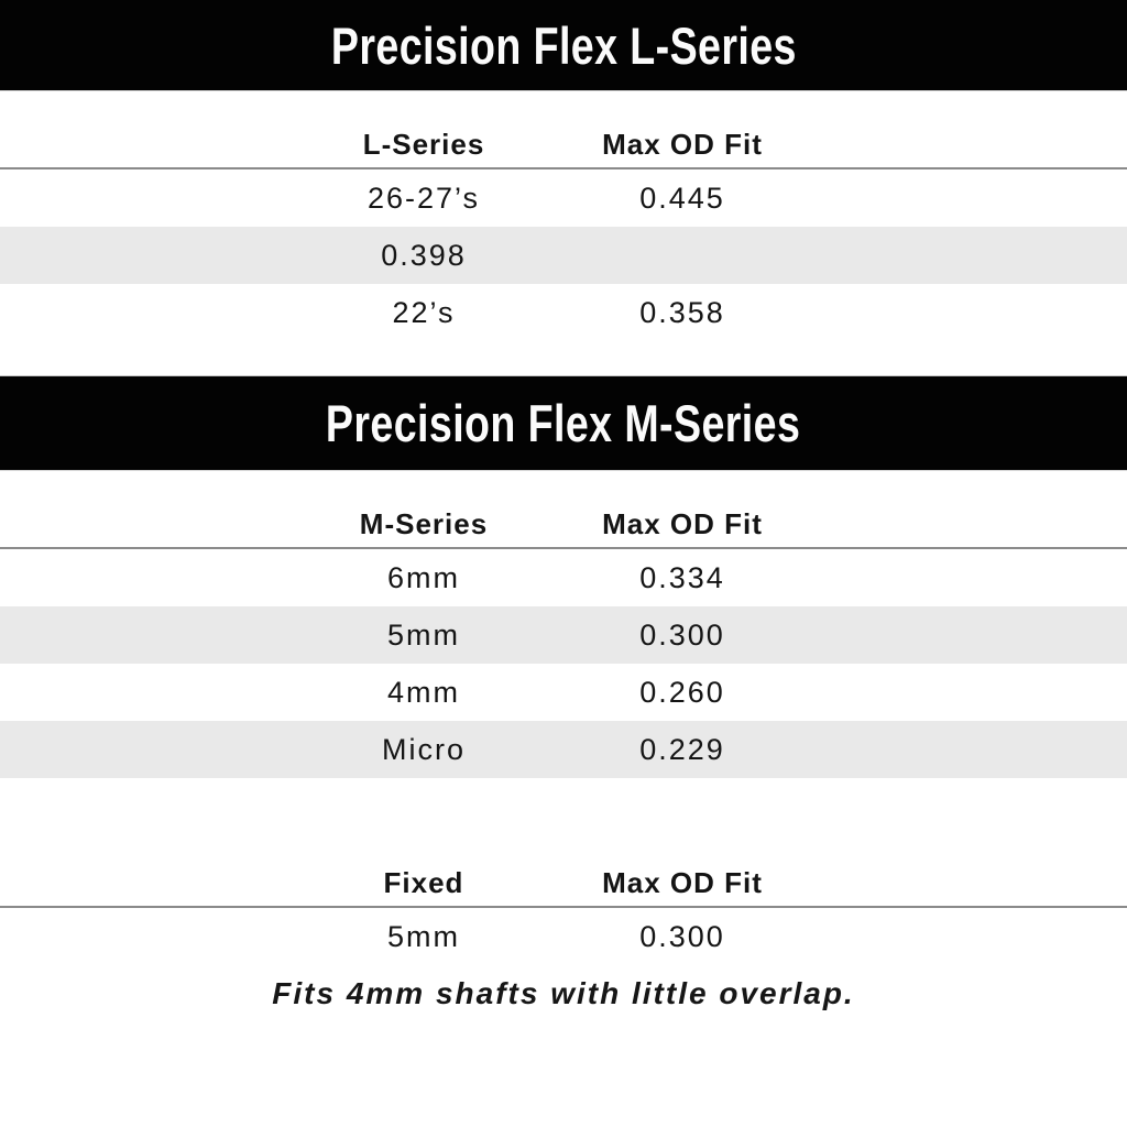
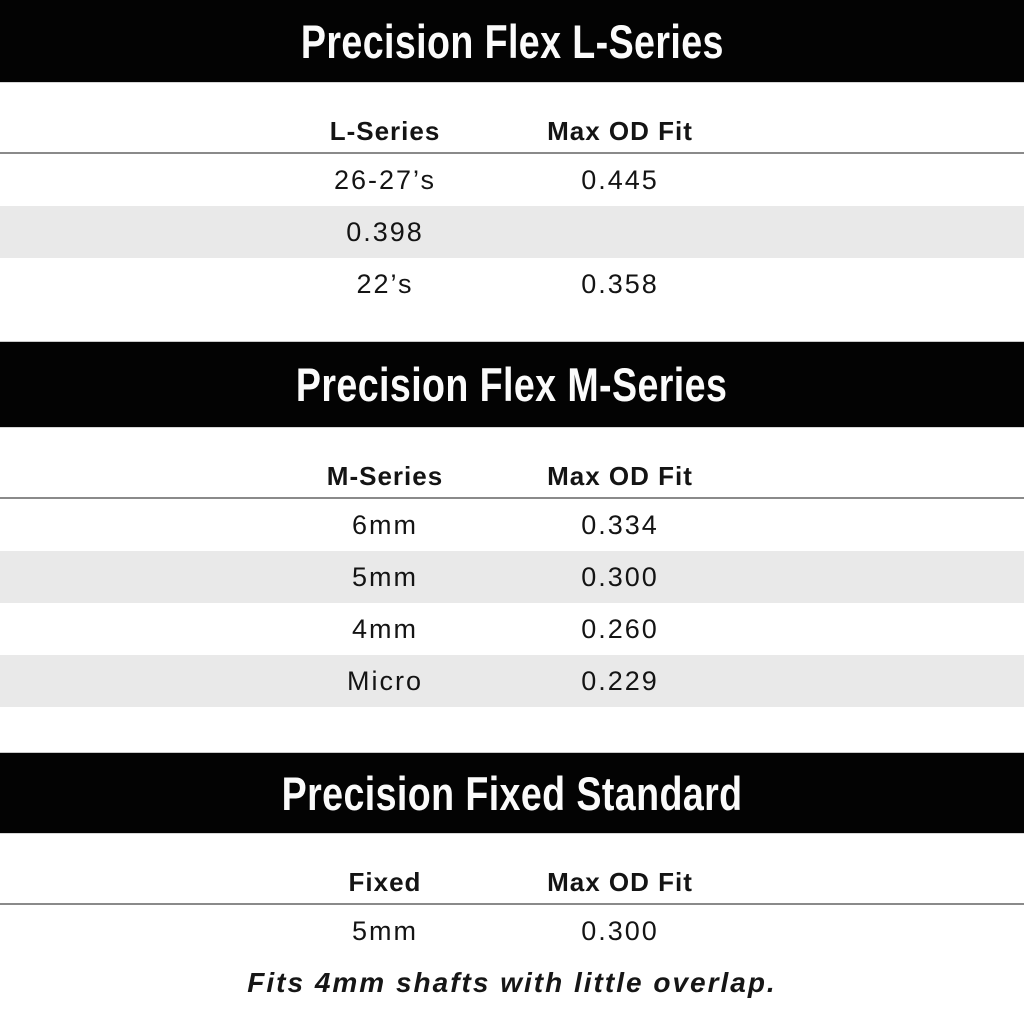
  Precision Flex L-Series
  L-Series
  Max OD Fit
  26-27’s
  0.445
  0.398
  22’s
  0.358
  Precision Flex M-Series
  M-Series
  Max OD Fit
  6mm
  0.334
  5mm
  0.300
  4mm
  0.260
  Micro
  0.229
+ Precision Fixed Standard
  Fixed
  Max OD Fit
  5mm
  0.300
  Fits 4mm shafts with little overlap.
